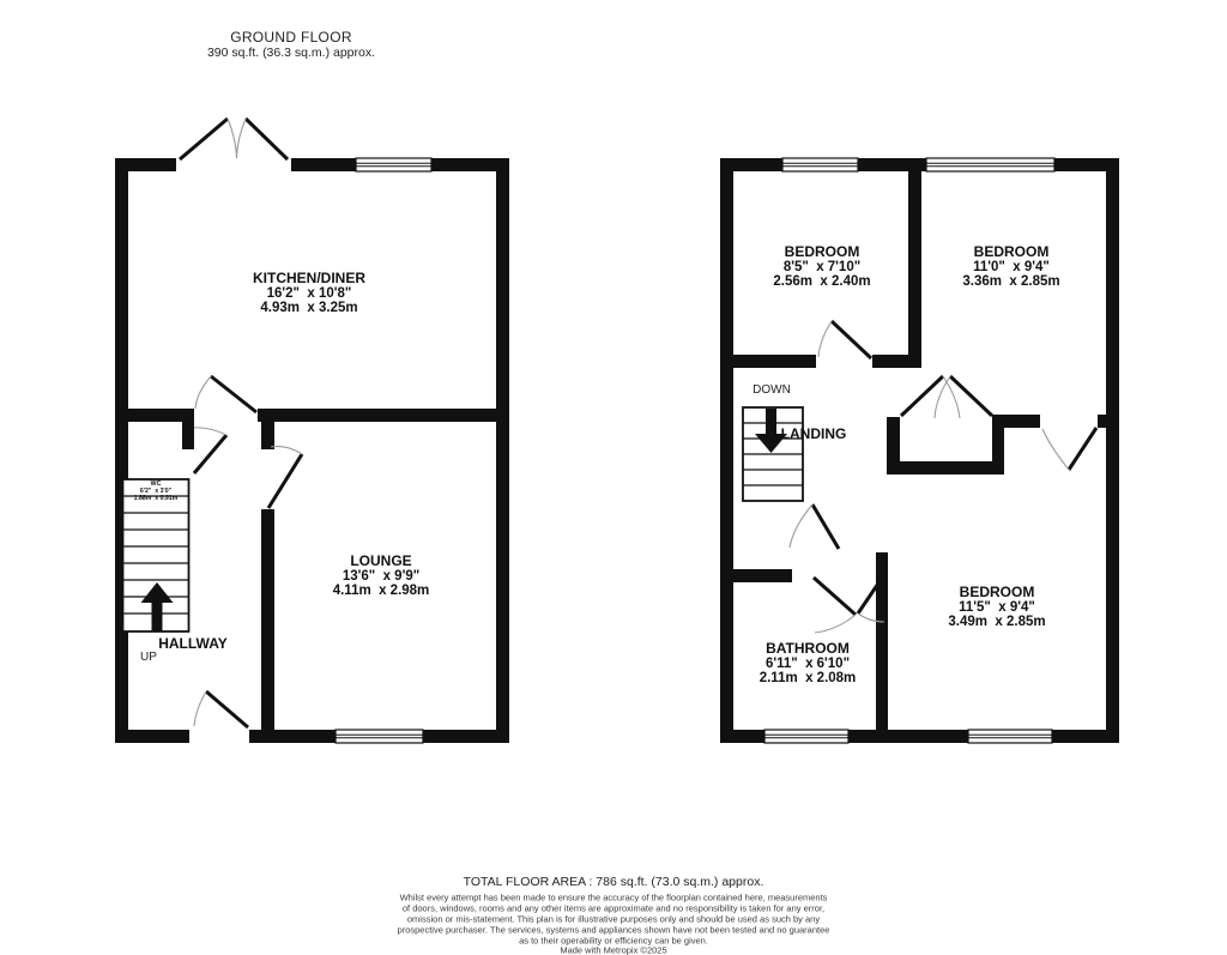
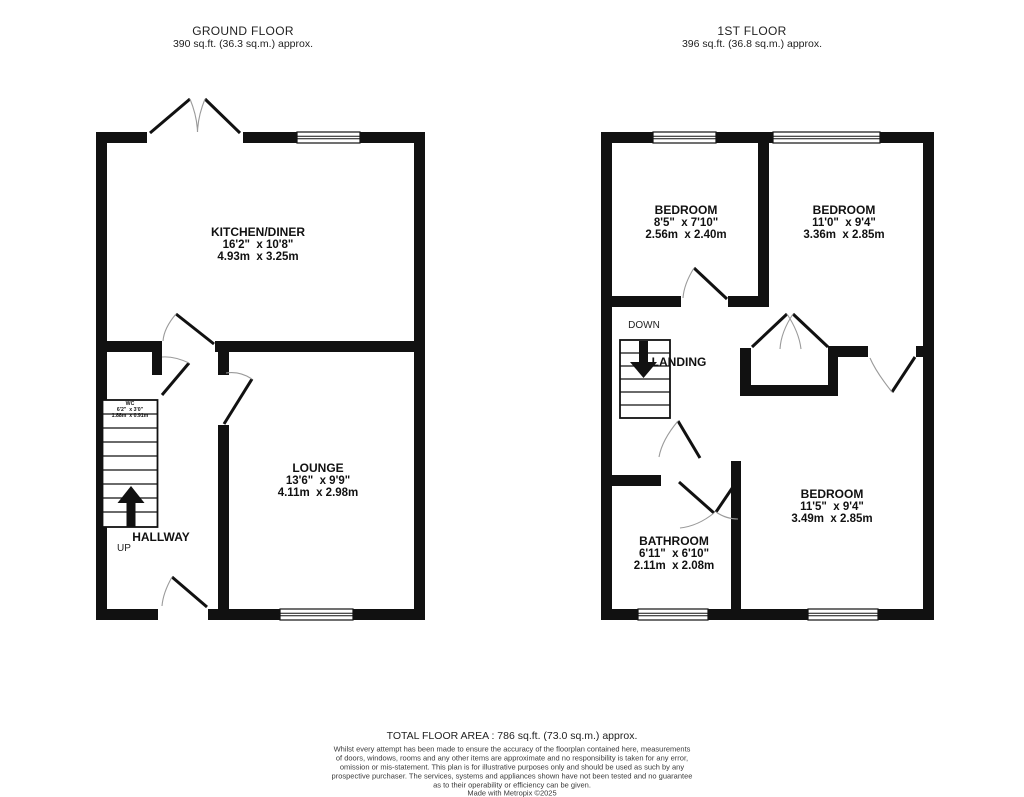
  GROUND FLOOR
  390 sq.ft. (36.3 sq.m.) approx.
+ 1ST FLOOR
+ 396 sq.ft. (36.8 sq.m.) approx.
  KITCHEN/DINER
  16'2" x 10'8"
  4.93m x 3.25m
  LOUNGE
  13'6" x 9'9"
  4.11m x 2.98m
  HALLWAY
  UP
  BEDROOM
  8'5" x 7'10"
  2.56m x 2.40m
  BEDROOM
  11'0" x 9'4"
  3.36m x 2.85m
  BEDROOM
  11'5" x 9'4"
  3.49m x 2.85m
  BATHROOM
  6'11" x 6'10"
  2.11m x 2.08m
  DOWN
  LANDING
  TOTAL FLOOR AREA : 786 sq.ft. (73.0 sq.m.) approx.
  Whilst every attempt has been made to ensure the accuracy of the floorplan contained here, measurements
  of doors, windows, rooms and any other items are approximate and no responsibility is taken for any error,
  omission or mis-statement. This plan is for illustrative purposes only and should be used as such by any
  prospective purchaser. The services, systems and appliances shown have not been tested and no guarantee
  as to their operability or efficiency can be given.
  Made with Metropix ©2025
